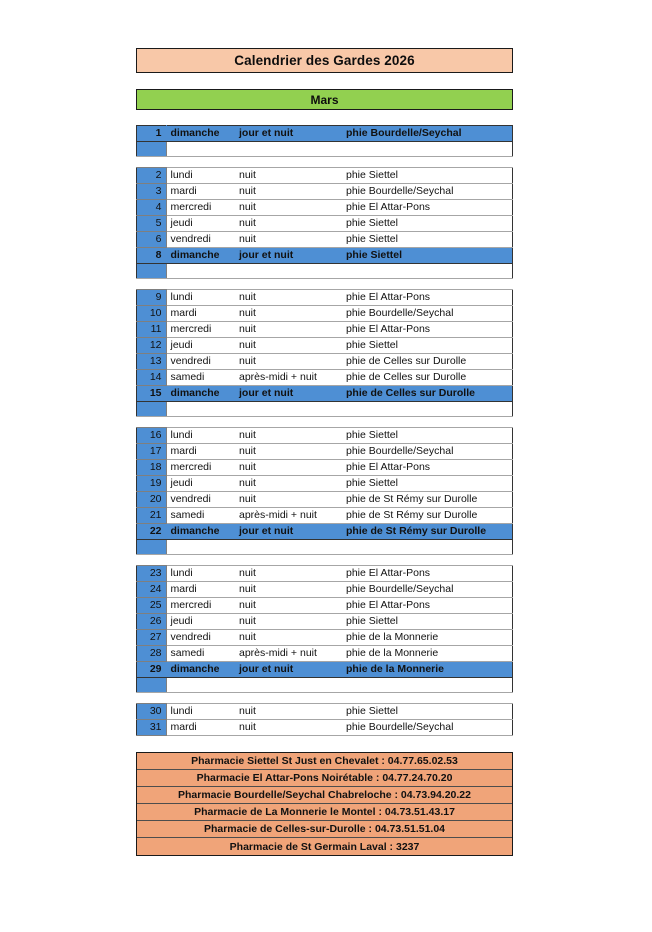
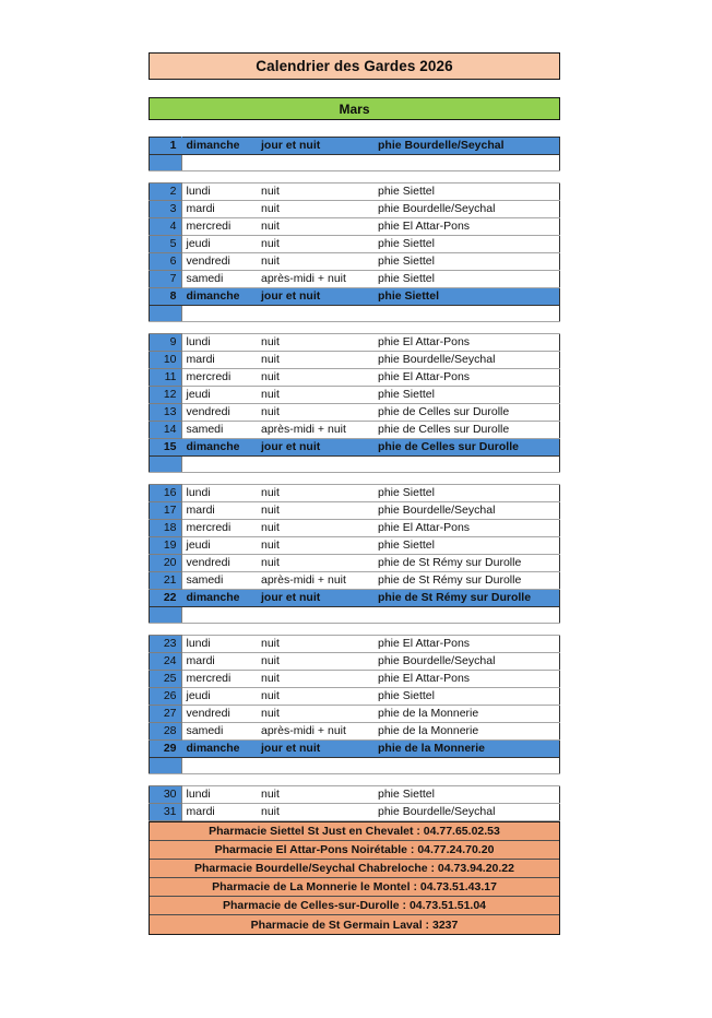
  Calendrier des Gardes 2026
  Mars
  1	dimanche	jour et nuit	phie Bourdelle/Seychal
  2	lundi	nuit	phie Siettel
  3	mardi	nuit	phie Bourdelle/Seychal
  4	mercredi	nuit	phie El Attar-Pons
  5	jeudi	nuit	phie Siettel
  6	vendredi	nuit	phie Siettel
+ 7	samedi	après-midi + nuit	phie Siettel
  8	dimanche	jour et nuit	phie Siettel
  9	lundi	nuit	phie El Attar-Pons
  10	mardi	nuit	phie Bourdelle/Seychal
  11	mercredi	nuit	phie El Attar-Pons
  12	jeudi	nuit	phie Siettel
  13	vendredi	nuit	phie de Celles sur Durolle
  14	samedi	après-midi + nuit	phie de Celles sur Durolle
  15	dimanche	jour et nuit	phie de Celles sur Durolle
  16	lundi	nuit	phie Siettel
  17	mardi	nuit	phie Bourdelle/Seychal
  18	mercredi	nuit	phie El Attar-Pons
  19	jeudi	nuit	phie Siettel
  20	vendredi	nuit	phie de St Rémy sur Durolle
  21	samedi	après-midi + nuit	phie de St Rémy sur Durolle
  22	dimanche	jour et nuit	phie de St Rémy sur Durolle
  23	lundi	nuit	phie El Attar-Pons
  24	mardi	nuit	phie Bourdelle/Seychal
  25	mercredi	nuit	phie El Attar-Pons
  26	jeudi	nuit	phie Siettel
  27	vendredi	nuit	phie de la Monnerie
  28	samedi	après-midi + nuit	phie de la Monnerie
  29	dimanche	jour et nuit	phie de la Monnerie
  30	lundi	nuit	phie Siettel
  31	mardi	nuit	phie Bourdelle/Seychal
  Pharmacie Siettel St Just en Chevalet : 04.77.65.02.53
  Pharmacie El Attar-Pons Noirétable : 04.77.24.70.20
  Pharmacie Bourdelle/Seychal Chabreloche : 04.73.94.20.22
  Pharmacie de La Monnerie le Montel : 04.73.51.43.17
  Pharmacie de Celles-sur-Durolle : 04.73.51.51.04
  Pharmacie de St Germain Laval : 3237
